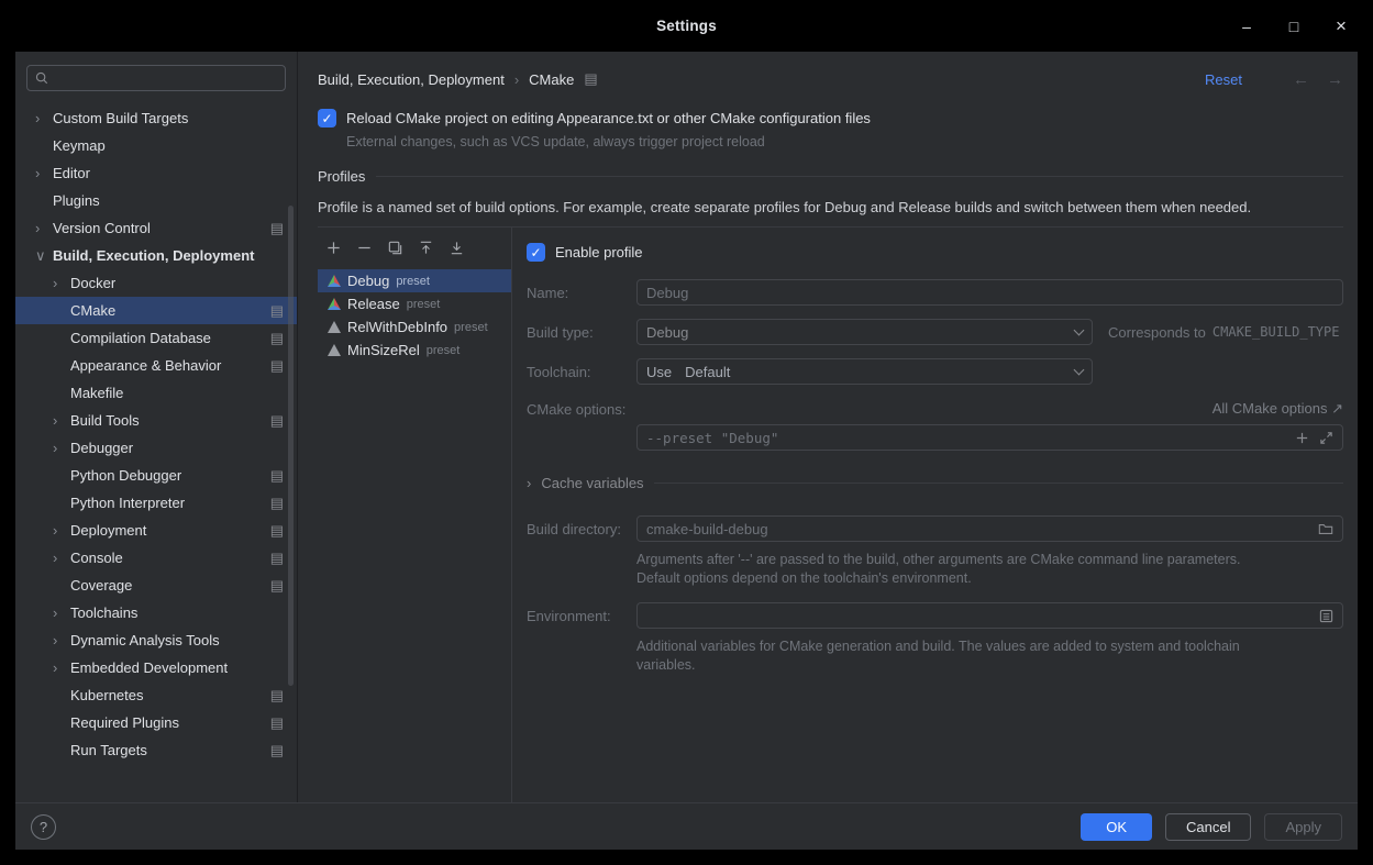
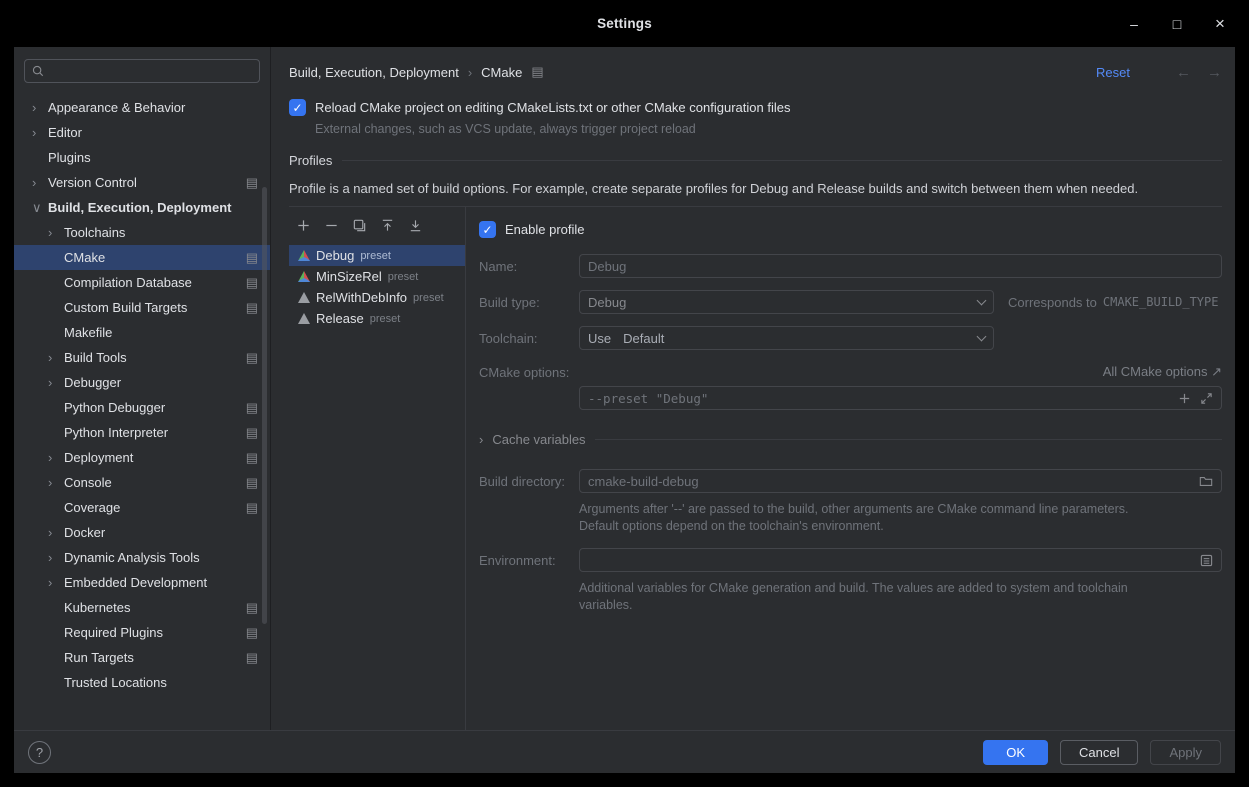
  Settings
  –
  □
  ×
  ›
- Custom Build Targets
+ Appearance & Behavior
- Keymap
  ›
  Editor
  Plugins
  ›
  Version Control
  ▤
  ∨
  Build, Execution, Deployment
  ›
- Docker
+ Toolchains
  CMake
  ▤
  Compilation Database
  ▤
- Appearance & Behavior
+ Custom Build Targets
  ▤
  Makefile
  ›
  Build Tools
  ▤
  ›
  Debugger
  Python Debugger
  ▤
  Python Interpreter
  ▤
  ›
  Deployment
  ▤
  ›
  Console
  ▤
  Coverage
  ▤
  ›
- Toolchains
+ Docker
  ›
  Dynamic Analysis Tools
  ›
  Embedded Development
  Kubernetes
  ▤
  Required Plugins
  ▤
  Run Targets
  ▤
+ Trusted Locations
  Build, Execution, Deployment
  ›
  CMake
  ▤
  Reset
  ←
  →
  ✓
- Reload CMake project on editing Appearance.txt or other CMake configuration files
+ Reload CMake project on editing CMakeLists.txt or other CMake configuration files
  External changes, such as VCS update, always trigger project reload
  Profiles
  Profile is a named set of build options. For example, create separate profiles for Debug and Release builds and switch between them when needed.
  Debug
  preset
- Release
+ MinSizeRel
  preset
  RelWithDebInfo
  preset
- MinSizeRel
+ Release
  preset
  ✓
  Enable profile
  Name:
  Debug
  Build type:
  Debug
  Corresponds to
  CMAKE_BUILD_TYPE
  Toolchain:
  Use
  Default
  CMake options:
  All CMake options ↗
  --preset "Debug"
  ›
  Cache variables
  Build directory:
  cmake-build-debug
  Arguments after '--' are passed to the build, other arguments are CMake command line parameters.
  Default options depend on the toolchain's environment.
  Environment:
  Additional variables for CMake generation and build. The values are added to system and toolchain
  variables.
  ?
  OK
  Cancel
  Apply
